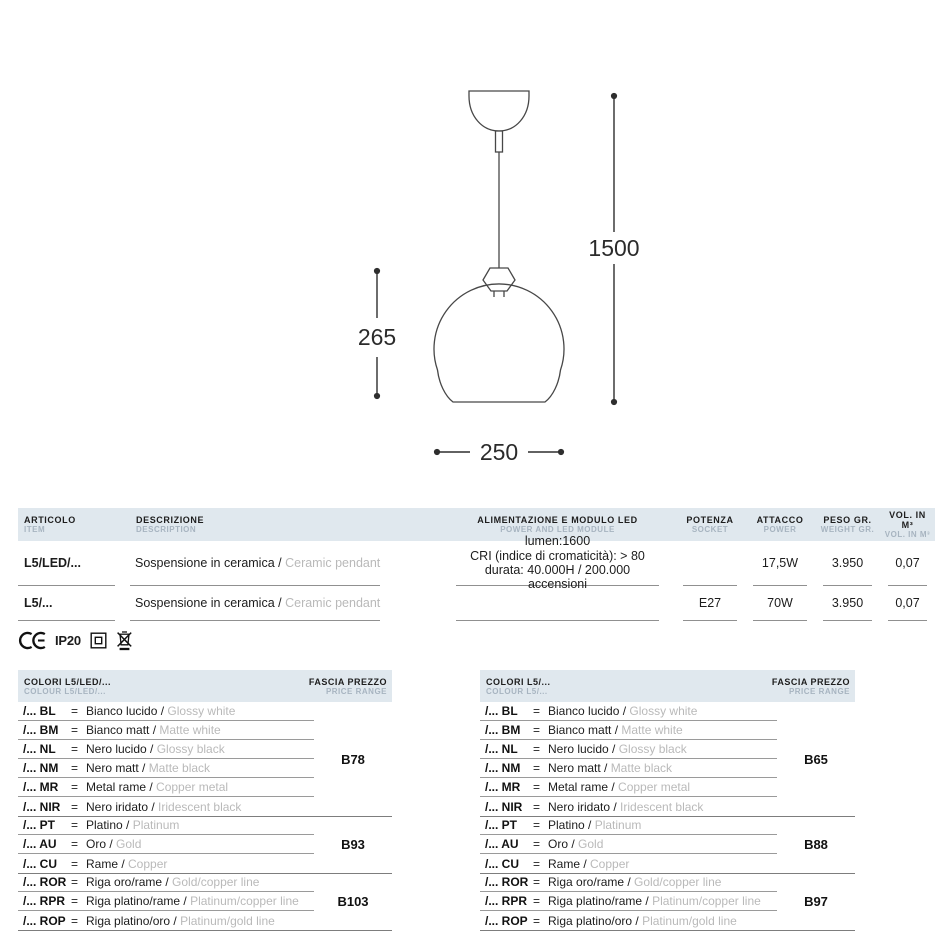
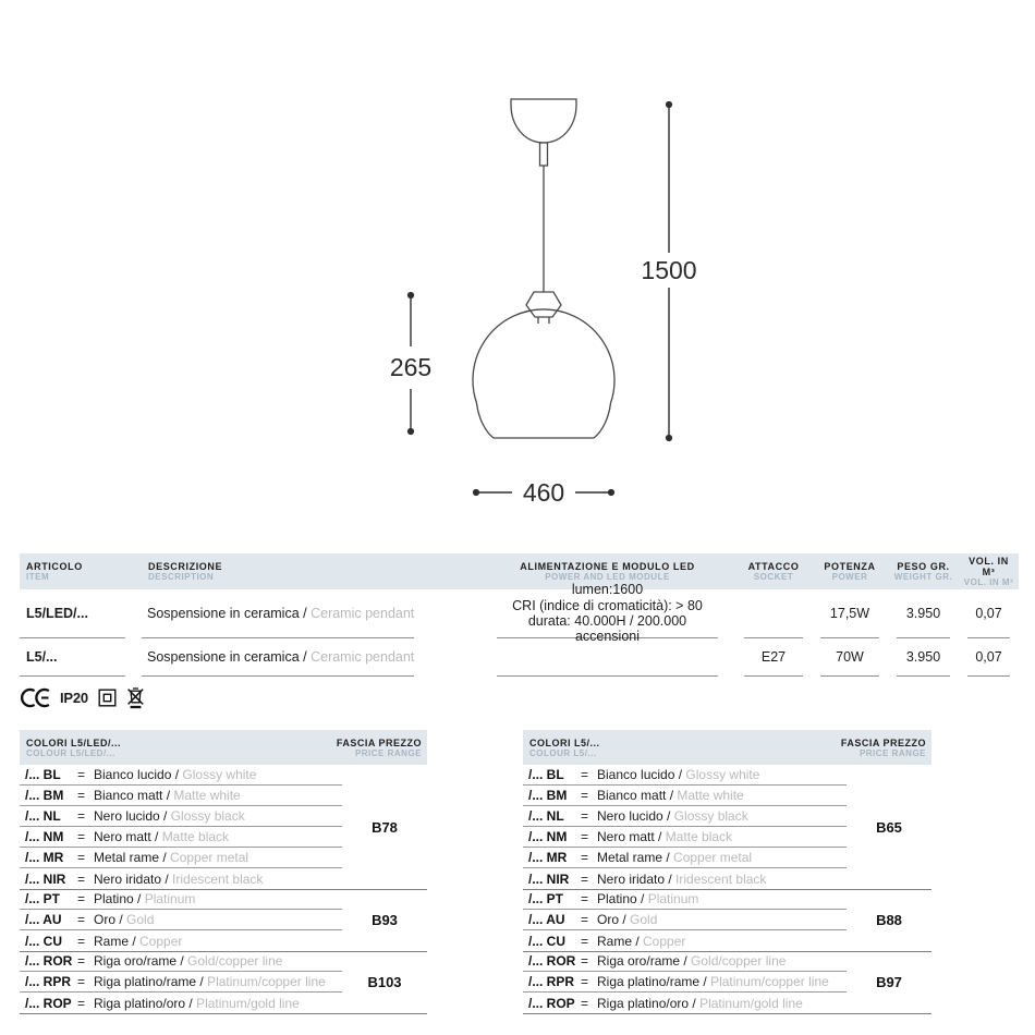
  1500
  265
- 250
+ 460
  ARTICOLO
  ITEM
  DESCRIZIONE
  DESCRIPTION
  ALIMENTAZIONE E MODULO LED
  POWER AND LED MODULE
- POTENZA
+ ATTACCO
  SOCKET
- ATTACCO
+ POTENZA
  POWER
  PESO GR.
  WEIGHT GR.
  VOL. IN M³
  VOL. IN M³
  L5/LED/...
  Sospensione in ceramica /
  Ceramic pendant
  lumen:1600
  CRI (indice di cromaticità): > 80
  durata: 40.000H / 200.000 accensioni
  17,5W
  3.950
  0,07
  L5/...
  Sospensione in ceramica /
  Ceramic pendant
  E27
  70W
  3.950
  0,07
  IP20
  COLORI L5/LED/...
  COLOUR L5/LED/...
  FASCIA PREZZO
  PRICE RANGE
  /... BL
  =
  Bianco lucido /
  Glossy white
  /... BM
  =
  Bianco matt /
  Matte white
  /... NL
  =
  Nero lucido /
  Glossy black
  /... NM
  =
  Nero matt /
  Matte black
  /... MR
  =
  Metal rame /
  Copper metal
  /... NIR
  =
  Nero iridato /
  Iridescent black
  /... PT
  =
  Platino /
  Platinum
  /... AU
  =
  Oro /
  Gold
  /... CU
  =
  Rame /
  Copper
  /... ROR
  =
  Riga oro/rame /
  Gold/copper line
  /... RPR
  =
  Riga platino/rame /
  Platinum/copper line
  /... ROP
  =
  Riga platino/oro /
  Platinum/gold line
  B78
  B93
  B103
  COLORI L5/...
  COLOUR L5/...
  FASCIA PREZZO
  PRICE RANGE
  /... BL
  =
  Bianco lucido /
  Glossy white
  /... BM
  =
  Bianco matt /
  Matte white
  /... NL
  =
  Nero lucido /
  Glossy black
  /... NM
  =
  Nero matt /
  Matte black
  /... MR
  =
  Metal rame /
  Copper metal
  /... NIR
  =
  Nero iridato /
  Iridescent black
  /... PT
  =
  Platino /
  Platinum
  /... AU
  =
  Oro /
  Gold
  /... CU
  =
  Rame /
  Copper
  /... ROR
  =
  Riga oro/rame /
  Gold/copper line
  /... RPR
  =
  Riga platino/rame /
  Platinum/copper line
  /... ROP
  =
  Riga platino/oro /
  Platinum/gold line
  B65
  B88
  B97
